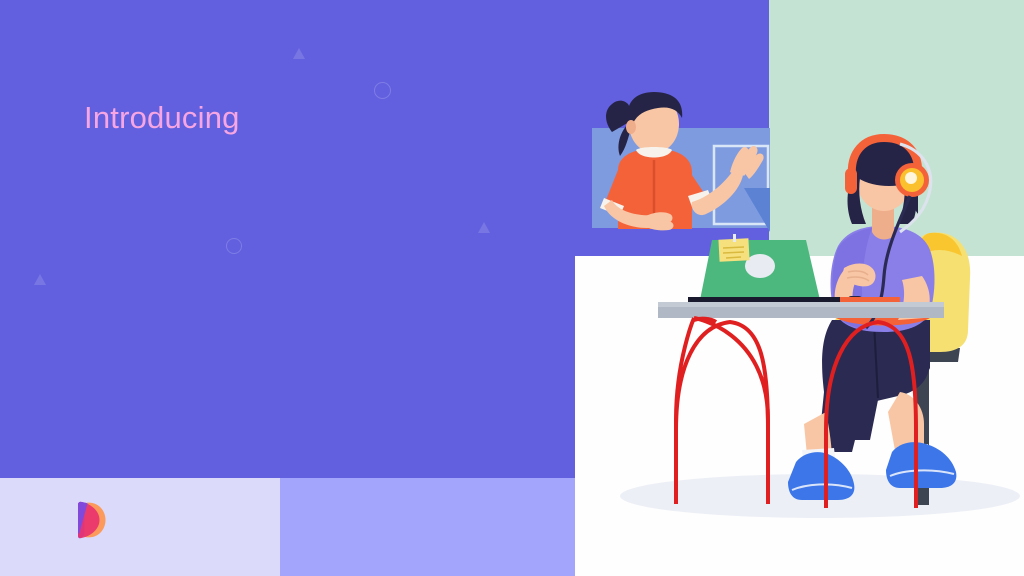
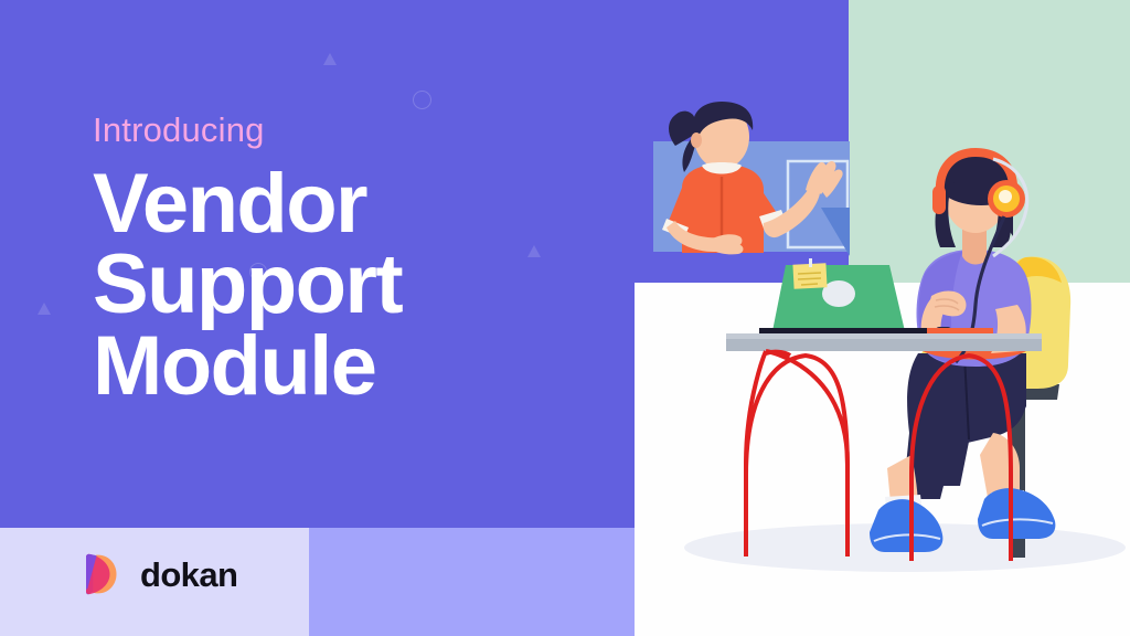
  Introducing
+ Vendor
+ Support
+ Module
+ dokan
